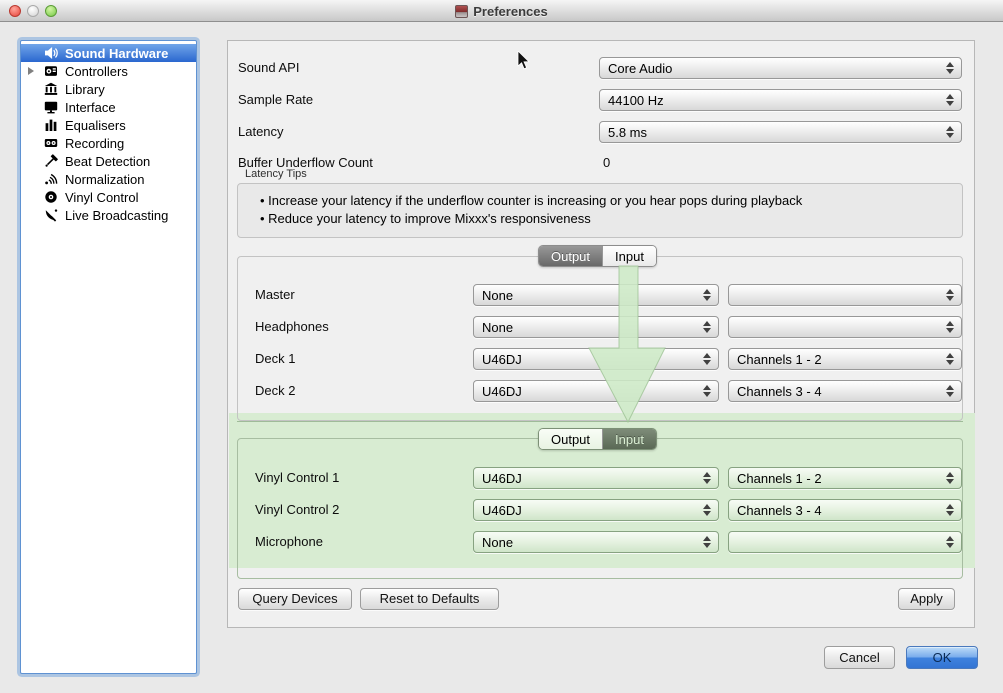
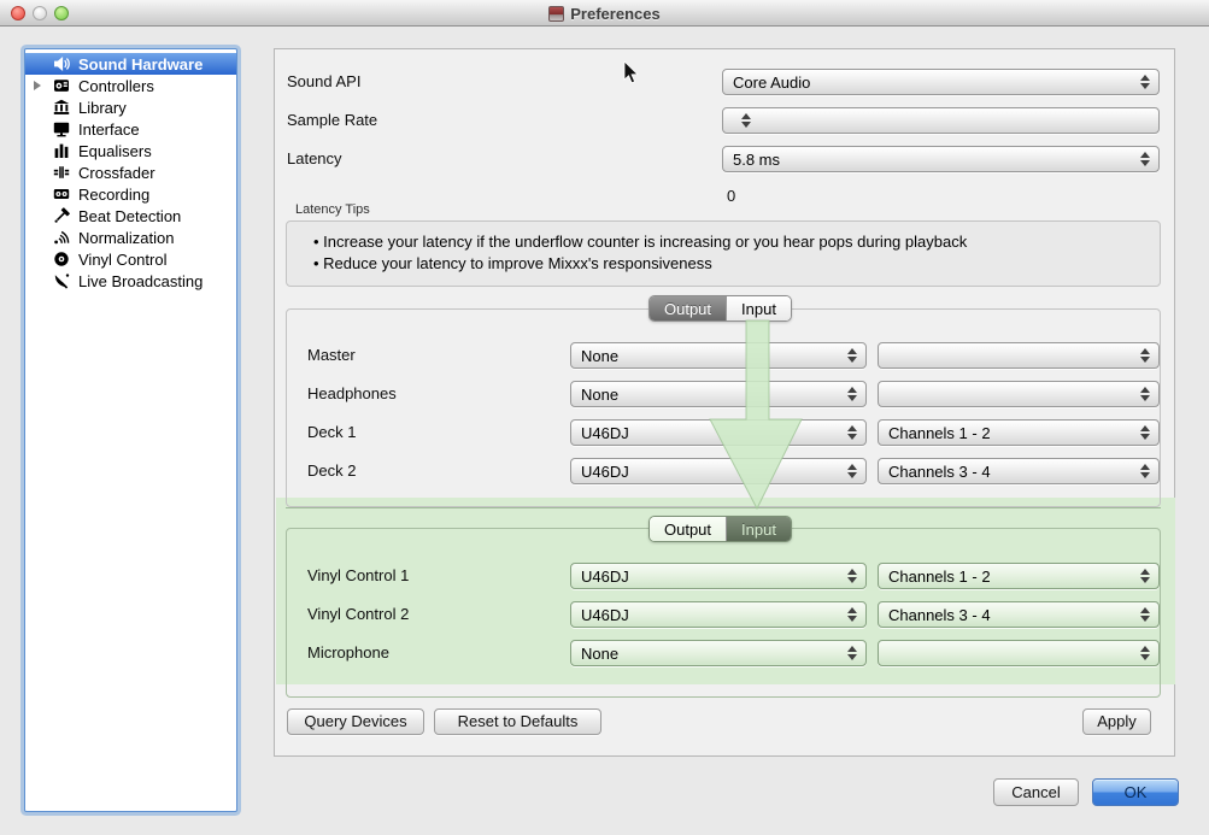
  Preferences
  Sound Hardware
  Controllers
  Library
  Interface
  Equalisers
+ Crossfader
  Recording
  Beat Detection
  Normalization
  Vinyl Control
  Live Broadcasting
  Sound API
  Core Audio
  Sample Rate
- 44100 Hz
  Latency
  5.8 ms
- Buffer Underflow Count
  0
  Latency Tips
  Increase your latency if the underflow counter is increasing or you hear pops during playback
  Reduce your latency to improve Mixxx's responsiveness
  Output
  Input
  Master
  None
  Headphones
  None
  Deck 1
  U46DJ
  Channels 1 - 2
  Deck 2
  U46DJ
  Channels 3 - 4
  Output
  Input
  Vinyl Control 1
  U46DJ
  Channels 1 - 2
  Vinyl Control 2
  U46DJ
  Channels 3 - 4
  Microphone
  None
  Query Devices
  Reset to Defaults
  Apply
  Cancel
  OK
